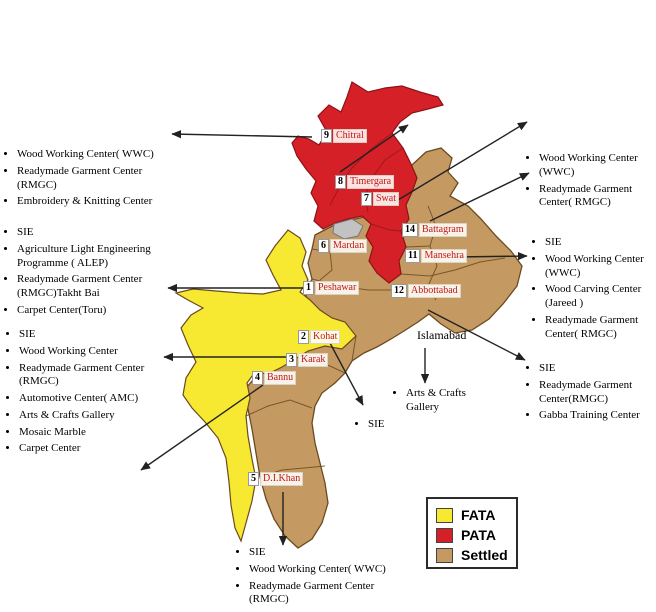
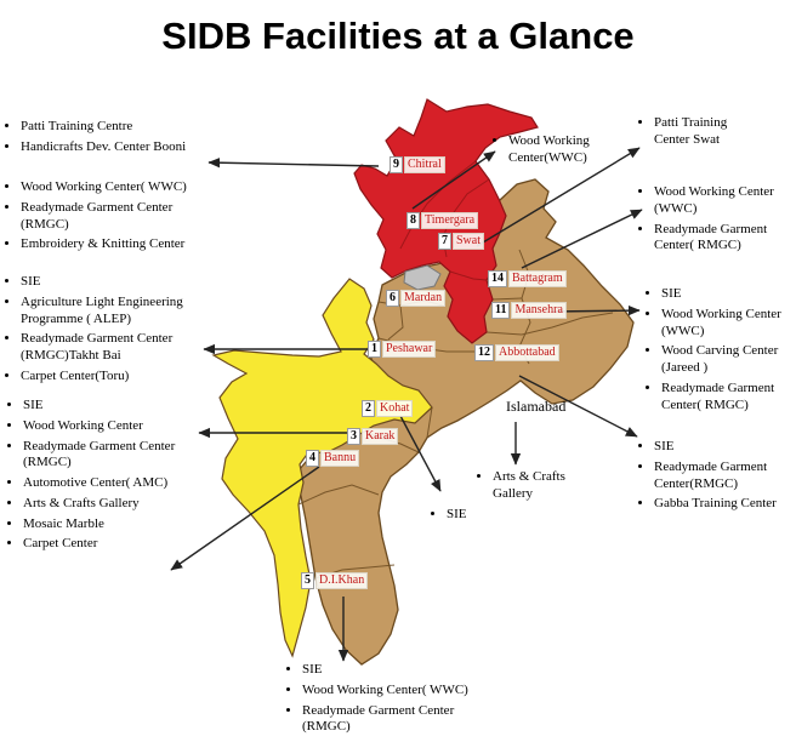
+ SIDB Facilities at a Glance
+ Patti Training Centre
+ Handicrafts Dev. Center Booni
  Wood Working Center( WWC)
  Readymade Garment Center (RMGC)
  Embroidery & Knitting Center
  SIE
  Agriculture Light Engineering Programme ( ALEP)
  Readymade Garment Center (RMGC)Takht Bai
  Carpet Center(Toru)
  SIE
  Wood Working Center
  Readymade Garment Center (RMGC)
  Automotive Center( AMC)
  Arts & Crafts Gallery
  Mosaic Marble
  Carpet Center
+ Wood Working Center(WWC)
+ Patti Training Center Swat
  Wood Working Center (WWC)
  Readymade Garment Center( RMGC)
  SIE
  Wood Working Center (WWC)
  Wood Carving Center (Jareed )
  Readymade Garment Center( RMGC)
  SIE
  Readymade Garment Center(RMGC)
  Gabba Training Center
  Arts & Crafts Gallery
  SIE
  SIE
  Wood Working Center( WWC)
  Readymade Garment Center (RMGC)
  1 Peshawar
  2 Kohat
  3 Karak
  4 Bannu
  5 D.I.Khan
  6 Mardan
  7 Swat
  8 Timergara
  9 Chitral
  14 Battagram
  11 Mansehra
  12 Abbottabad
  Islamabad
- FATA
- PATA
- Settled
